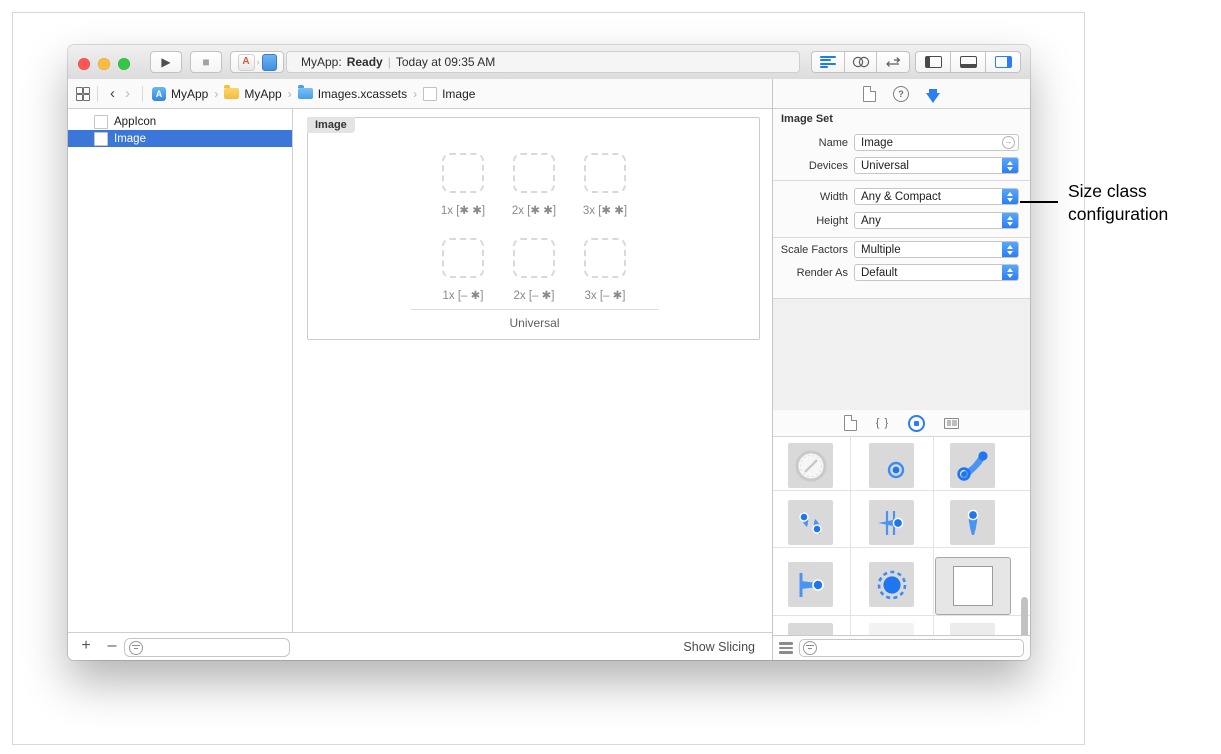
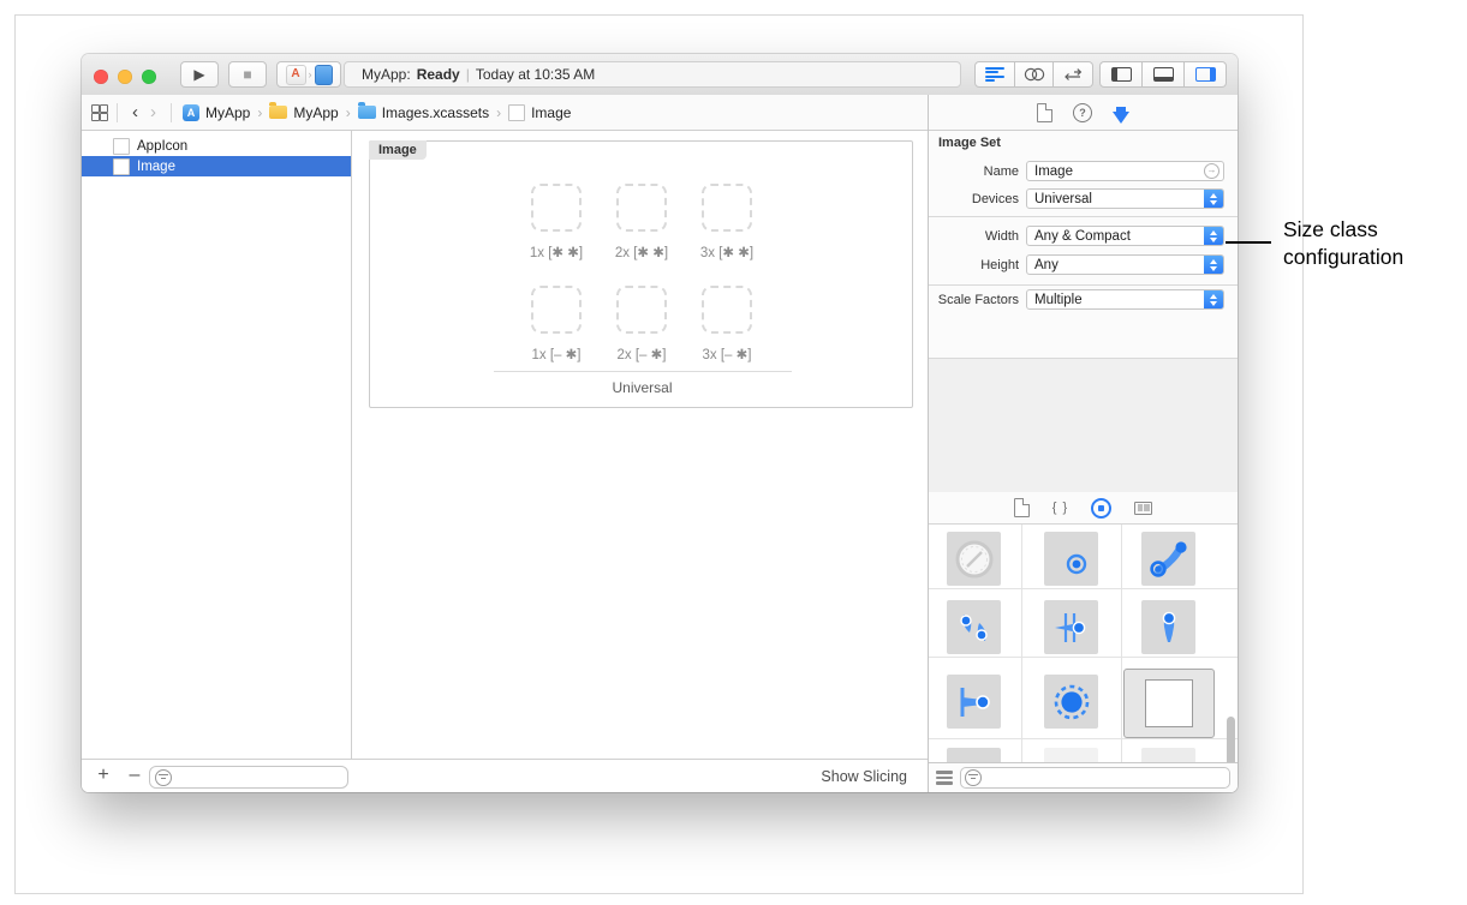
  ▶
  ■
  A
  ›
  MyApp:
  Ready
  |
- Today at 09:35 AM
+ Today at 10:35 AM
  ‹
  ›
  A
  MyApp
  ›
  MyApp
  ›
  Images.xcassets
  ›
  Image
  AppIcon
  Image
  1x [✱ ✱]
  2x [✱ ✱]
  3x [✱ ✱]
  1x [– ✱]
  2x [– ✱]
  3x [– ✱]
  Universal
  Image
  +
  –
  Show Slicing
  ?
  Image Set
  Name
  Image
  →
  Devices
  Universal
  Width
  Any & Compact
  Height
  Any
  Scale Factors
  Multiple
- Render As
- Default
  { }
  Size class
  configuration
